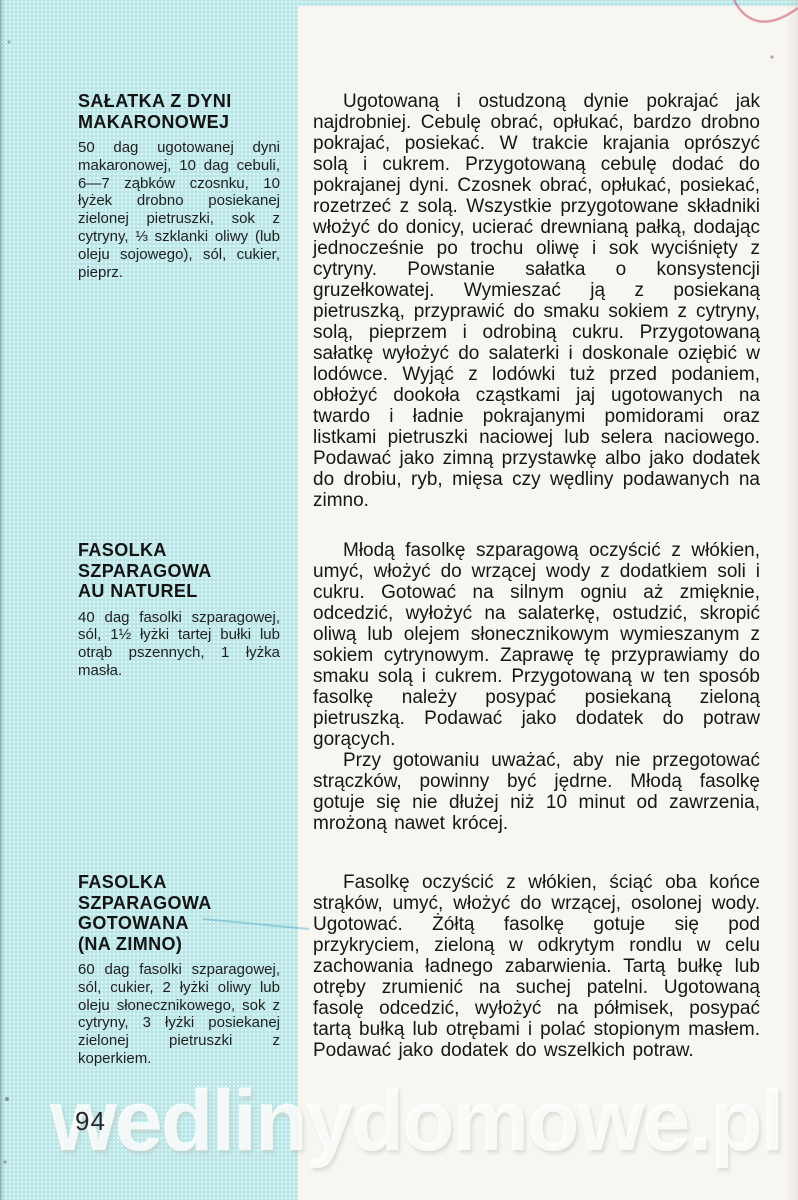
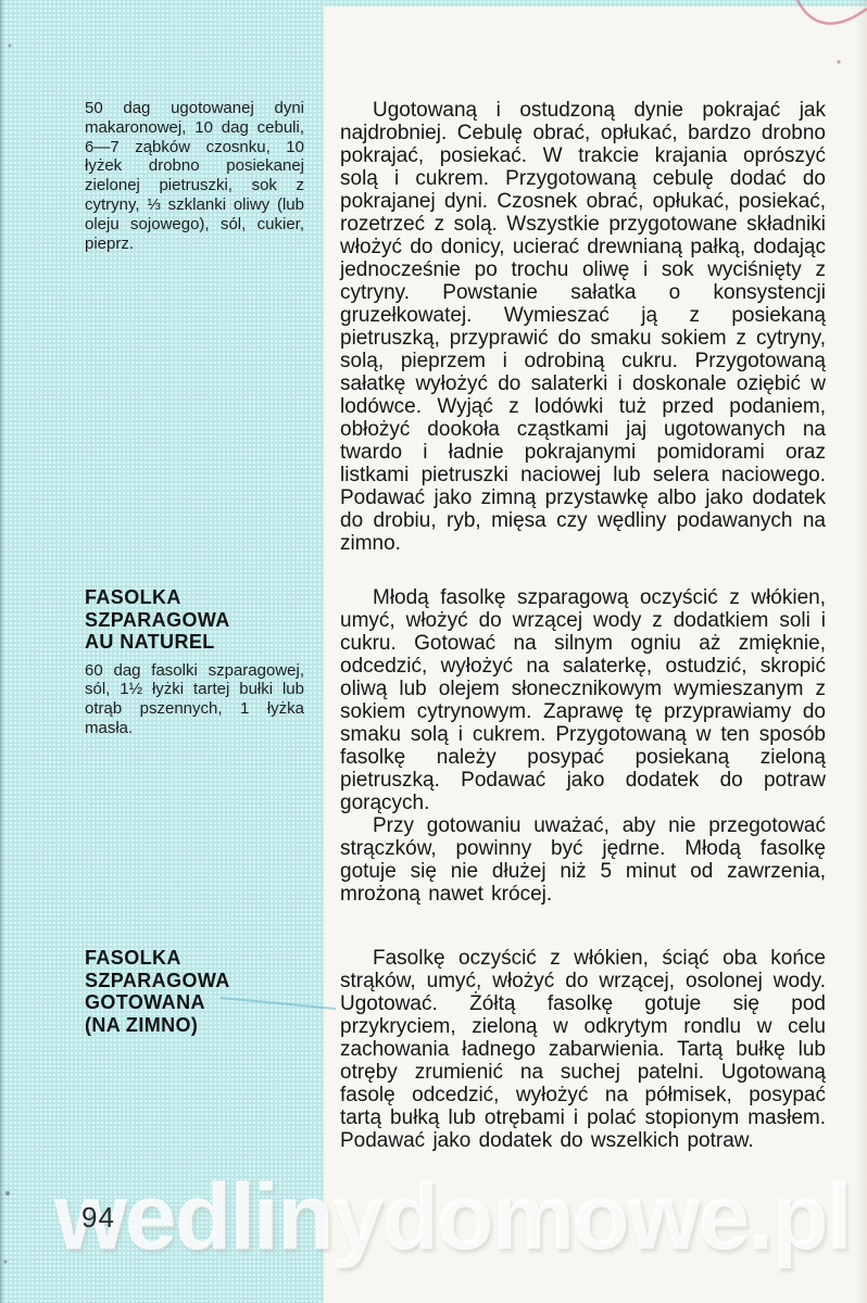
- SAŁATKA Z DYNI
- MAKARONOWEJ
  50 dag ugotowanej dyni makaronowej, 10 dag cebuli, 6—7 ząbków czosnku, 10 łyżek drobno posiekanej zielonej pietruszki, sok z cytryny, ⅓ szklanki oliwy (lub oleju sojowego), sól, cukier, pieprz.
  Ugotowaną i ostudzoną dynie pokrajać jak najdrobniej. Cebulę obrać, opłukać, bardzo drobno pokrajać, posiekać. W trakcie krajania oprószyć solą i cukrem. Przygotowaną cebulę dodać do pokrajanej dyni. Czosnek obrać, opłukać, posiekać, rozetrzeć z solą. Wszystkie przygotowane składniki włożyć do donicy, ucierać drewnianą pałką, dodając jednocześnie po trochu oliwę i sok wyciśnięty z cytryny. Powstanie sałatka o konsystencji gruzełkowatej. Wymieszać ją z posiekaną pietruszką, przyprawić do smaku sokiem z cytryny, solą, pieprzem i odrobiną cukru. Przygotowaną sałatkę wyłożyć do salaterki i doskonale oziębić w lodówce. Wyjąć z lodówki tuż przed podaniem, obłożyć dookoła cząstkami jaj ugotowanych na twardo i ładnie pokrajanymi pomidorami oraz listkami pietruszki naciowej lub selera naciowego. Podawać jako zimną przystawkę albo jako dodatek do drobiu, ryb, mięsa czy wędliny podawanych na zimno.
  FASOLKA
  SZPARAGOWA
  AU NATUREL
- 40 dag fasolki szparagowej, sól, 1½ łyżki tartej bułki lub otrąb pszennych, 1 łyżka masła.
+ 60 dag fasolki szparagowej, sól, 1½ łyżki tartej bułki lub otrąb pszennych, 1 łyżka masła.
  Młodą fasolkę szparagową oczyścić z włókien, umyć, włożyć do wrzącej wody z dodatkiem soli i cukru. Gotować na silnym ogniu aż zmięknie, odcedzić, wyłożyć na salaterkę, ostudzić, skropić oliwą lub olejem słonecznikowym wymieszanym z sokiem cytrynowym. Zaprawę tę przyprawiamy do smaku solą i cukrem. Przygotowaną w ten sposób fasolkę należy posypać posiekaną zieloną pietruszką. Podawać jako dodatek do potraw gorących.
- Przy gotowaniu uważać, aby nie przegotować strączków, powinny być jędrne. Młodą fasolkę gotuje się nie dłużej niż 10 minut od zawrzenia, mrożoną nawet krócej.
+ Przy gotowaniu uważać, aby nie przegotować strączków, powinny być jędrne. Młodą fasolkę gotuje się nie dłużej niż 5 minut od zawrzenia, mrożoną nawet krócej.
  FASOLKA
  SZPARAGOWA
  GOTOWANA
  (NA ZIMNO)
- 60 dag fasolki szparagowej, sól, cukier, 2 łyżki oliwy lub oleju słonecznikowego, sok z cytryny, 3 łyżki posiekanej zielonej pietruszki z koperkiem.
  Fasolkę oczyścić z włókien, ściąć oba końce strąków, umyć, włożyć do wrzącej, osolonej wody. Ugotować. Żółtą fasolkę gotuje się pod przykryciem, zieloną w odkrytym rondlu w celu zachowania ładnego zabarwienia. Tartą bułkę lub otręby zrumienić na suchej patelni. Ugotowaną fasolę odcedzić, wyłożyć na półmisek, posypać tartą bułką lub otrębami i polać stopionym masłem. Podawać jako dodatek do wszelkich potraw.
  wedlinydomowe.pl
  94
